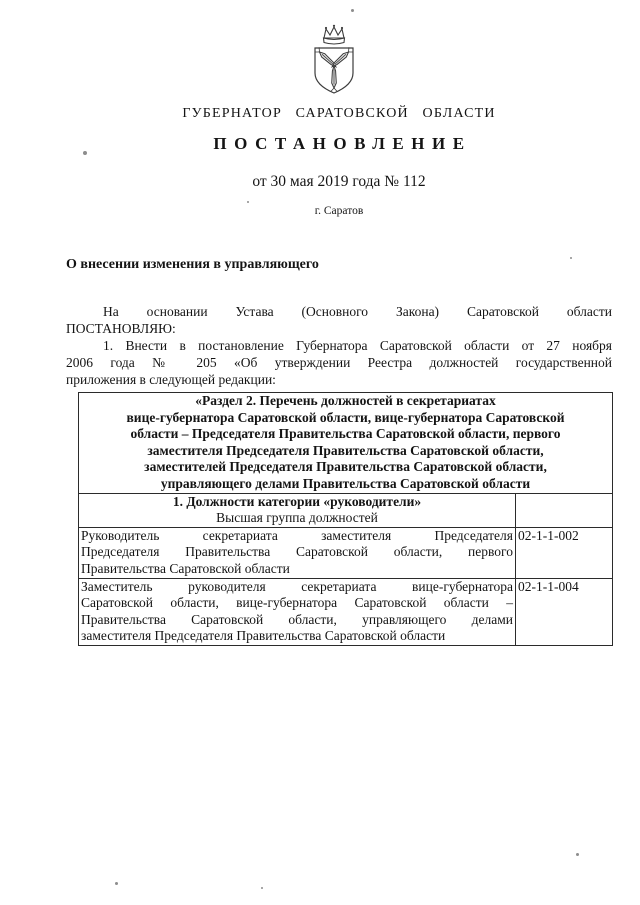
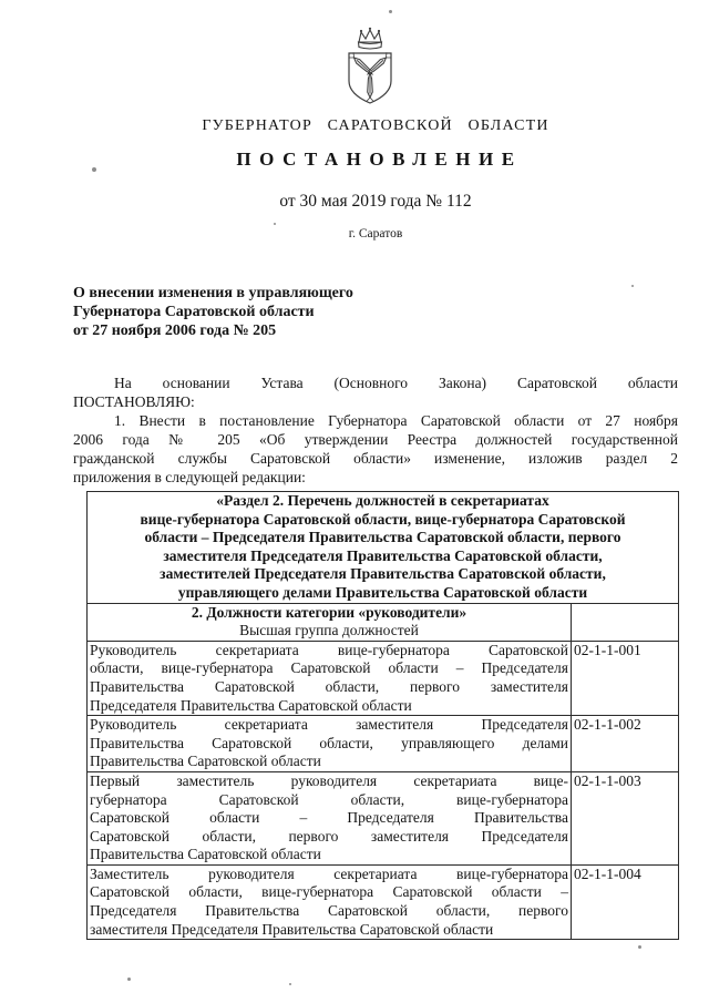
  ГУБЕРНАТОР САРАТОВСКОЙ ОБЛАСТИ
  ПОСТАНОВЛЕНИЕ
  от 30 мая 2019 года № 112
  г. Саратов
  О внесении изменения в управляющего
+ Губернатора Саратовской области
+ от 27 ноября 2006 года № 205
  На основании Устава (Основного Закона) Саратовской области
  ПОСТАНОВЛЯЮ:
  1. Внести в постановление Губернатора Саратовской области от 27 ноября
  2006 года № 205 «Об утверждении Реестра должностей государственной
+ гражданской службы Саратовской области» изменение, изложив раздел 2
  приложения в следующей редакции:
  «Раздел 2. Перечень должностей в секретариатах вице-губернатора Саратовской области, вице-губернатора Саратовской области – Председателя Правительства Саратовской области, первого заместителя Председателя Правительства Саратовской области, заместителей Председателя Правительства Саратовской области, управляющего делами Правительства Саратовской области
- 1. Должности категории «руководители» Высшая группа должностей
+ 2. Должности категории «руководители» Высшая группа должностей
+ Руководитель секретариата вице-губернатора Саратовской области, вице-губернатора Саратовской области – Председателя Правительства Саратовской области, первого заместителя Председателя Правительства Саратовской области	02-1-1-001
- Руководитель секретариата заместителя Председателя Председателя Правительства Саратовской области, первого Правительства Саратовской области	02-1-1-002
+ Руководитель секретариата заместителя Председателя Правительства Саратовской области, управляющего делами Правительства Саратовской области	02-1-1-002
+ Первый заместитель руководителя секретариата вице- губернатора Саратовской области, вице-губернатора Саратовской области – Председателя Правительства Саратовской области, первого заместителя Председателя Правительства Саратовской области	02-1-1-003
- Заместитель руководителя секретариата вице-губернатора Саратовской области, вице-губернатора Саратовской области – Правительства Саратовской области, управляющего делами заместителя Председателя Правительства Саратовской области	02-1-1-004
+ Заместитель руководителя секретариата вице-губернатора Саратовской области, вице-губернатора Саратовской области – Председателя Правительства Саратовской области, первого заместителя Председателя Правительства Саратовской области	02-1-1-004
